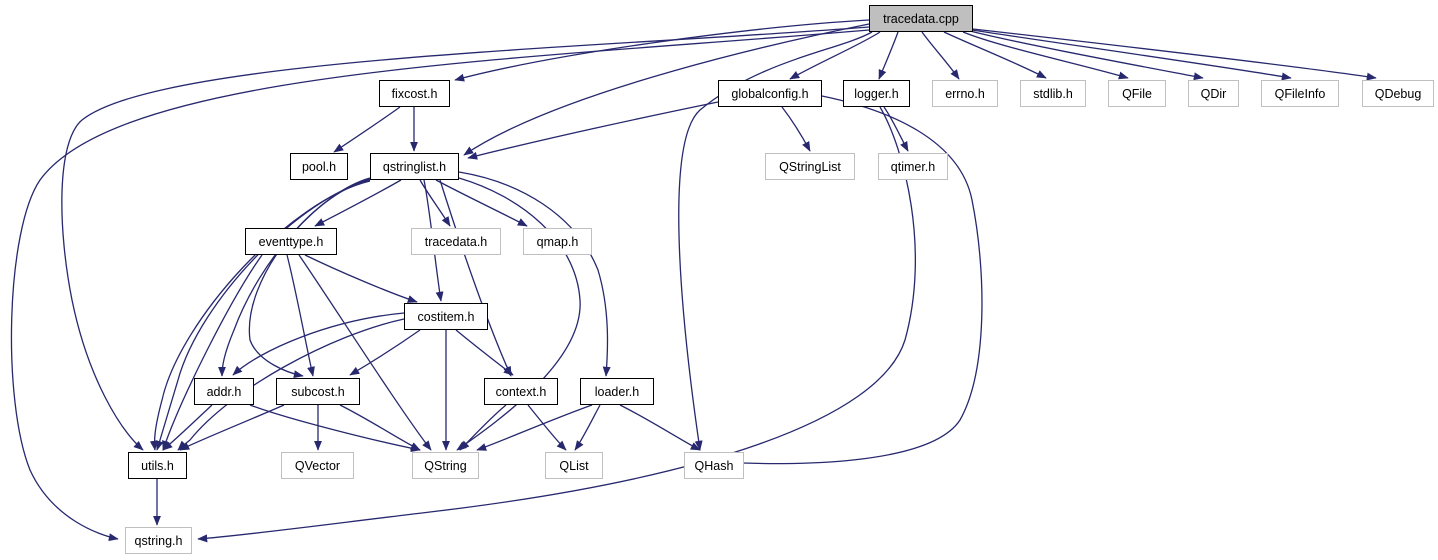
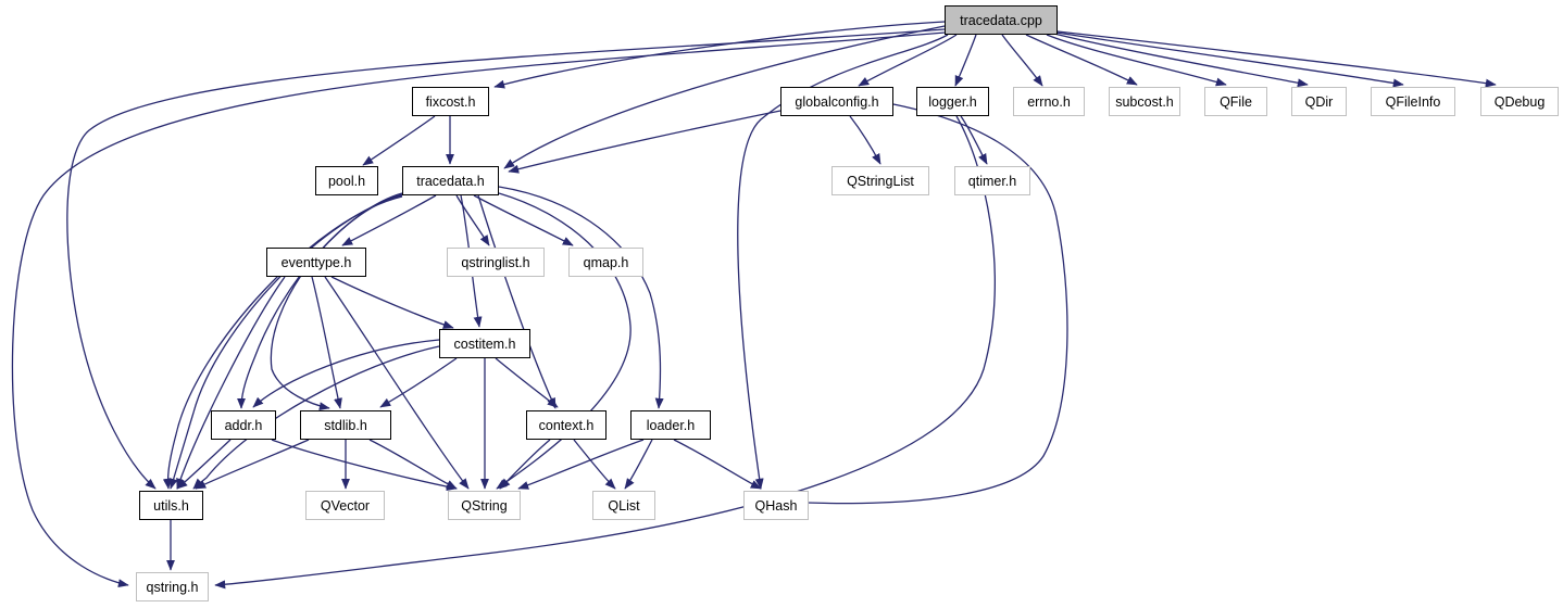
  tracedata.cpp
  fixcost.h
  globalconfig.h
  logger.h
  errno.h
- stdlib.h
+ subcost.h
  QFile
  QDir
  QFileInfo
  QDebug
  pool.h
- qstringlist.h
+ tracedata.h
  QStringList
  qtimer.h
  eventtype.h
- tracedata.h
+ qstringlist.h
  qmap.h
  costitem.h
  addr.h
- subcost.h
+ stdlib.h
  context.h
  loader.h
  utils.h
  QVector
  QString
  QList
  QHash
  qstring.h
